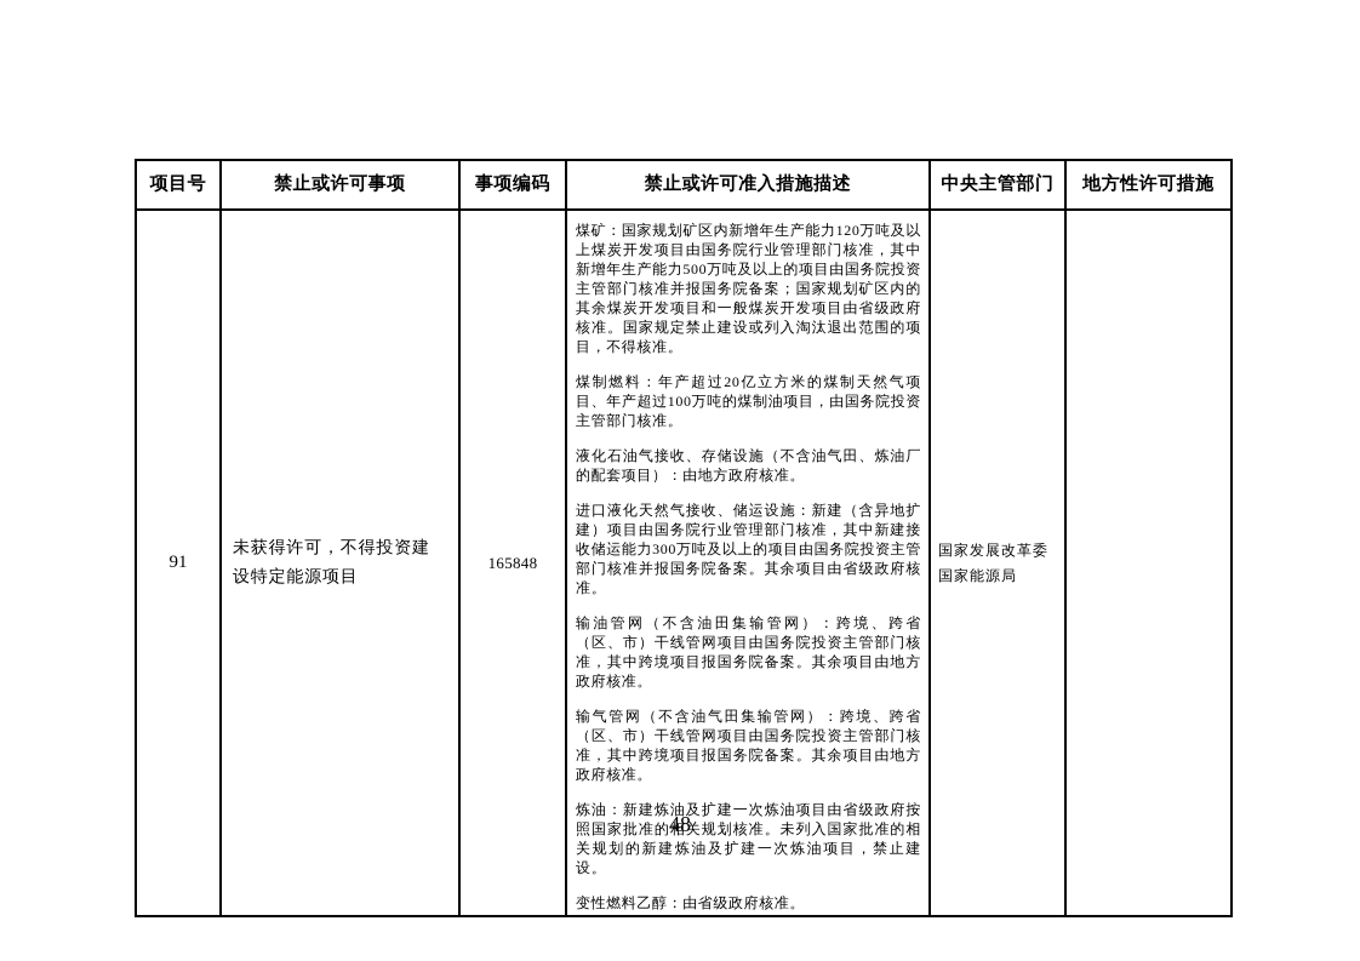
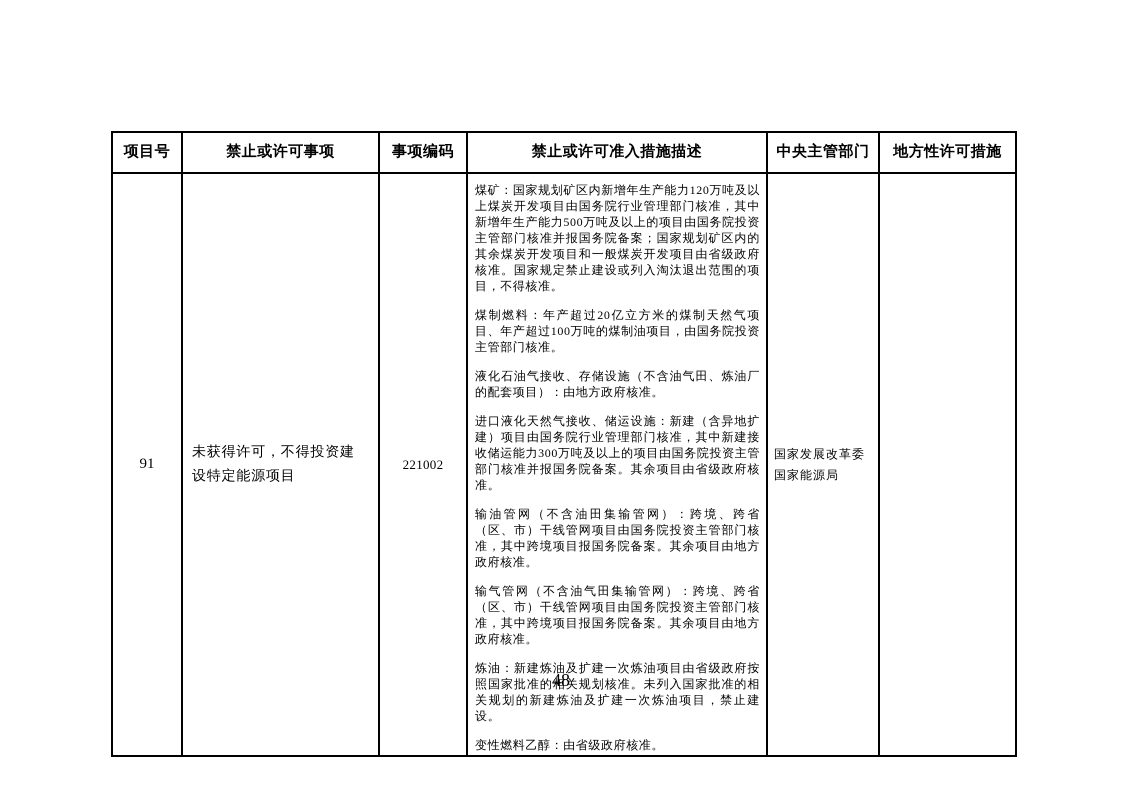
  项目号	禁止或许可事项	事项编码	禁止或许可准入措施描述	中央主管部门	地方性许可措施
- 91	未获得许可，不得投资建设特定能源项目	165848	煤矿：国家规划矿区内新增年生产能力120万吨及以上煤炭开发项目由国务院行业管理部门核准，其中新增年生产能力500万吨及以上的项目由国务院投资主管部门核准并报国务院备案；国家规划矿区内的其余煤炭开发项目和一般煤炭开发项目由省级政府核准。国家规定禁止建设或列入淘汰退出范围的项目，不得核准。 煤制燃料：年产超过20亿立方米的煤制天然气项目、年产超过100万吨的煤制油项目，由国务院投资主管部门核准。 液化石油气接收、存储设施（不含油气田、炼油厂的配套项目）：由地方政府核准。 进口液化天然气接收、储运设施：新建（含异地扩建）项目由国务院行业管理部门核准，其中新建接收储运能力300万吨及以上的项目由国务院投资主管部门核准并报国务院备案。其余项目由省级政府核准。 输油管网（不含油田集输管网）：跨境、跨省（区、市）干线管网项目由国务院投资主管部门核准，其中跨境项目报国务院备案。其余项目由地方政府核准。 输气管网（不含油气田集输管网）：跨境、跨省（区、市）干线管网项目由国务院投资主管部门核准，其中跨境项目报国务院备案。其余项目由地方政府核准。 炼油：新建炼油及扩建一次炼油项目由省级政府按照国家批准的相关规划核准。未列入国家批准的相关规划的新建炼油及扩建一次炼油项目，禁止建设。 变性燃料乙醇：由省级政府核准。	国家发展改革委 国家能源局
+ 91	未获得许可，不得投资建设特定能源项目	221002	煤矿：国家规划矿区内新增年生产能力120万吨及以上煤炭开发项目由国务院行业管理部门核准，其中新增年生产能力500万吨及以上的项目由国务院投资主管部门核准并报国务院备案；国家规划矿区内的其余煤炭开发项目和一般煤炭开发项目由省级政府核准。国家规定禁止建设或列入淘汰退出范围的项目，不得核准。 煤制燃料：年产超过20亿立方米的煤制天然气项目、年产超过100万吨的煤制油项目，由国务院投资主管部门核准。 液化石油气接收、存储设施（不含油气田、炼油厂的配套项目）：由地方政府核准。 进口液化天然气接收、储运设施：新建（含异地扩建）项目由国务院行业管理部门核准，其中新建接收储运能力300万吨及以上的项目由国务院投资主管部门核准并报国务院备案。其余项目由省级政府核准。 输油管网（不含油田集输管网）：跨境、跨省（区、市）干线管网项目由国务院投资主管部门核准，其中跨境项目报国务院备案。其余项目由地方政府核准。 输气管网（不含油气田集输管网）：跨境、跨省（区、市）干线管网项目由国务院投资主管部门核准，其中跨境项目报国务院备案。其余项目由地方政府核准。 炼油：新建炼油及扩建一次炼油项目由省级政府按照国家批准的相关规划核准。未列入国家批准的相关规划的新建炼油及扩建一次炼油项目，禁止建设。 变性燃料乙醇：由省级政府核准。	国家发展改革委 国家能源局
  48
